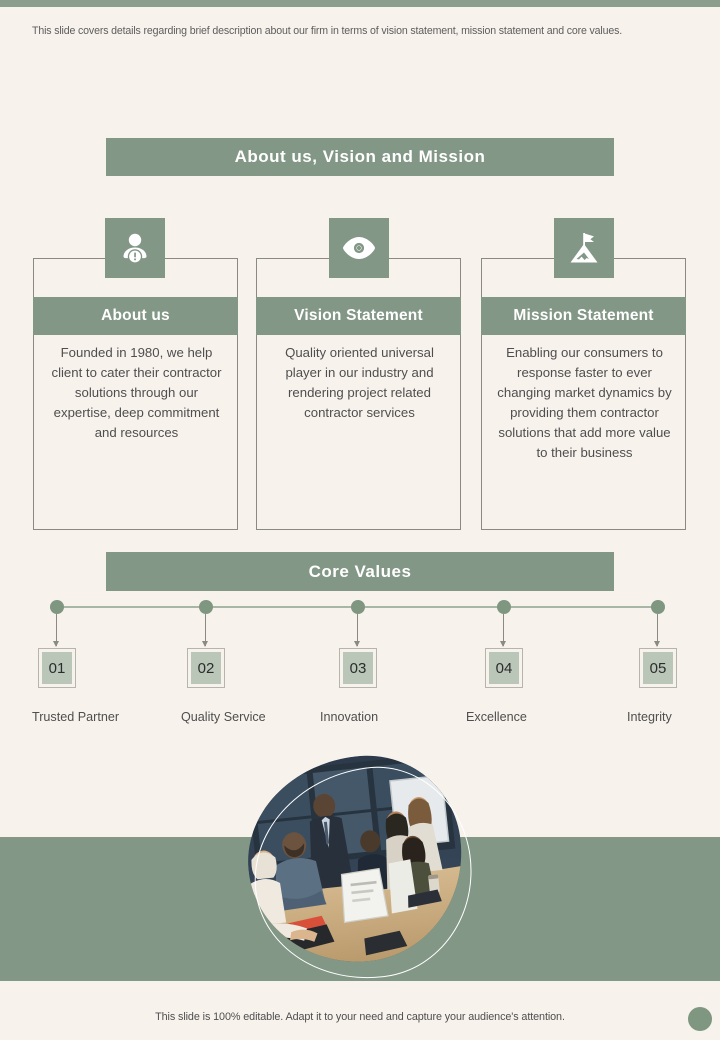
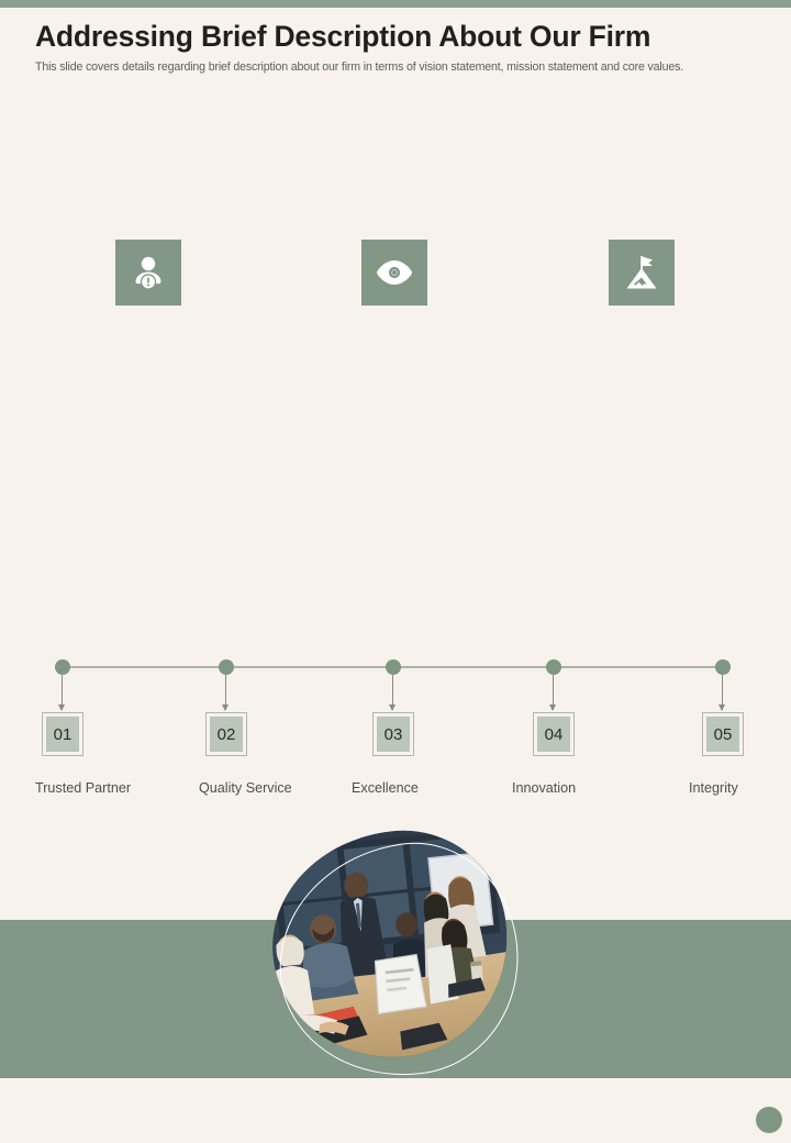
+ Addressing Brief Description About Our Firm
  This slide covers details regarding brief description about our firm in terms of vision statement, mission statement and core values.
- About us, Vision and Mission
- About us
- Founded in 1980, we help client to cater their contractor solutions through our expertise, deep commitment and resources
- Vision Statement
- Quality oriented universal player in our industry and rendering project related contractor services
- Mission Statement
- Enabling our consumers to response faster to ever changing market dynamics by providing them contractor solutions that add more value to their business
- Core Values
  01
  Trusted Partner
  02
  Quality Service
  03
- Innovation
+ Excellence
  04
- Excellence
+ Innovation
  05
  Integrity
- This slide is 100% editable. Adapt it to your need and capture your audience's attention.
